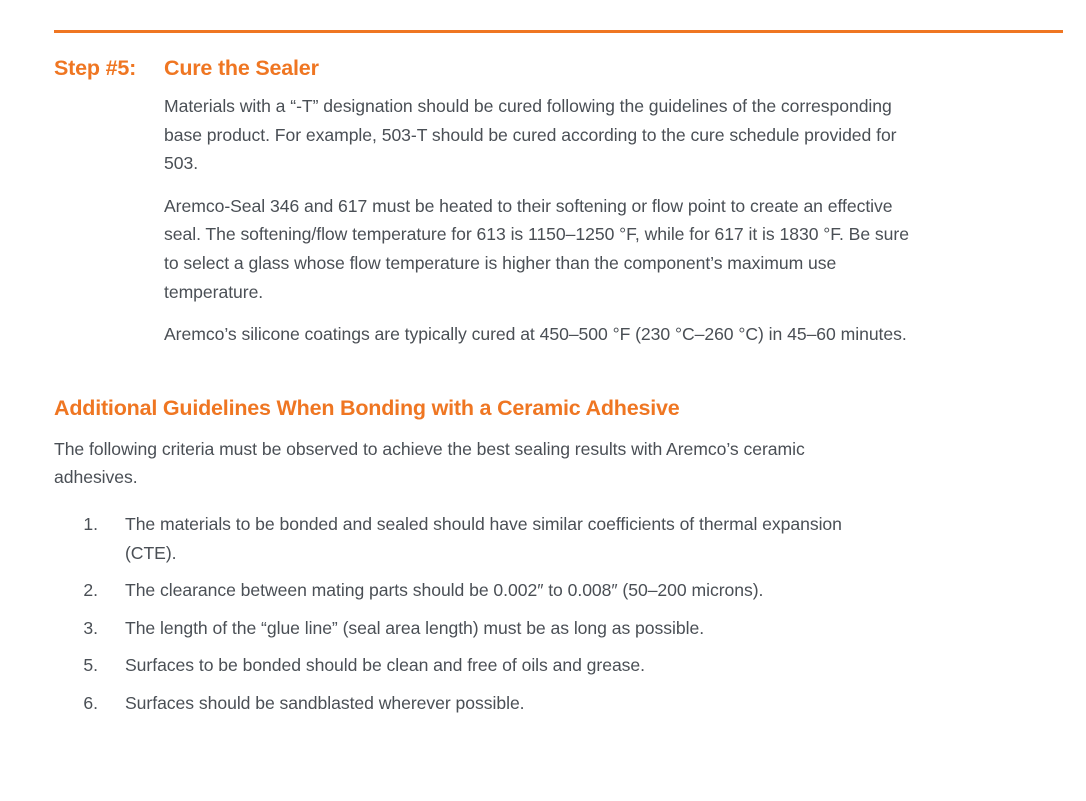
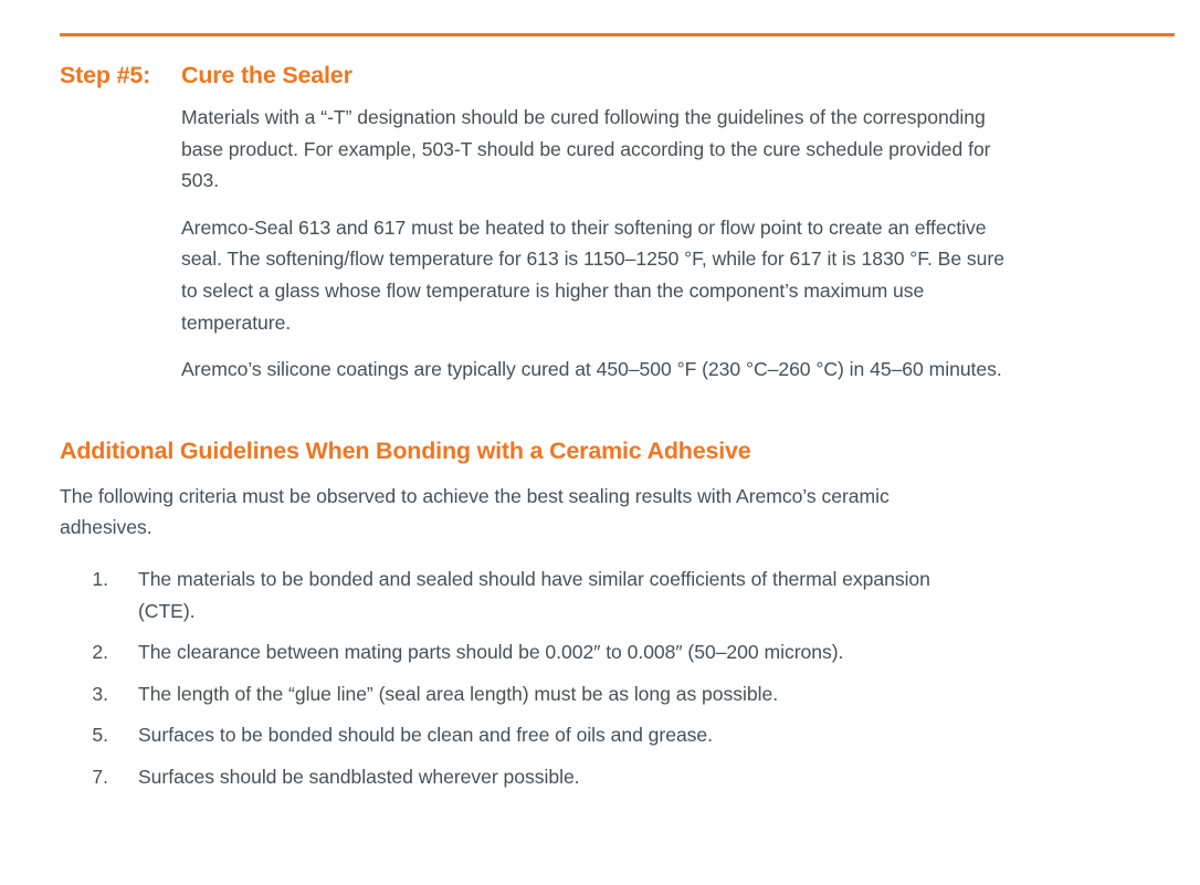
  Step #5:
  Cure the Sealer
  Materials with a “-T” designation should be cured following the guidelines of the corresponding base product. For example, 503-T should be cured according to the cure schedule provided for 503.
- Aremco-Seal 346 and 617 must be heated to their softening or flow point to create an effective seal. The softening/flow temperature for 613 is 1150–1250 °F, while for 617 it is 1830 °F. Be sure to select a glass whose flow temperature is higher than the component’s maximum use temperature.
+ Aremco-Seal 613 and 617 must be heated to their softening or flow point to create an effective seal. The softening/flow temperature for 613 is 1150–1250 °F, while for 617 it is 1830 °F. Be sure to select a glass whose flow temperature is higher than the component’s maximum use temperature.
  Aremco’s silicone coatings are typically cured at 450–500 °F (230 °C–260 °C) in 45–60 minutes.
  Additional Guidelines When Bonding with a Ceramic Adhesive
  The following criteria must be observed to achieve the best sealing results with Aremco’s ceramic adhesives.
  1.
  The materials to be bonded and sealed should have similar coefficients of thermal expansion (CTE).
  2.
  The clearance between mating parts should be 0.002″ to 0.008″ (50–200 microns).
  3.
  The length of the “glue line” (seal area length) must be as long as possible.
  5.
  Surfaces to be bonded should be clean and free of oils and grease.
- 6.
+ 7.
  Surfaces should be sandblasted wherever possible.
